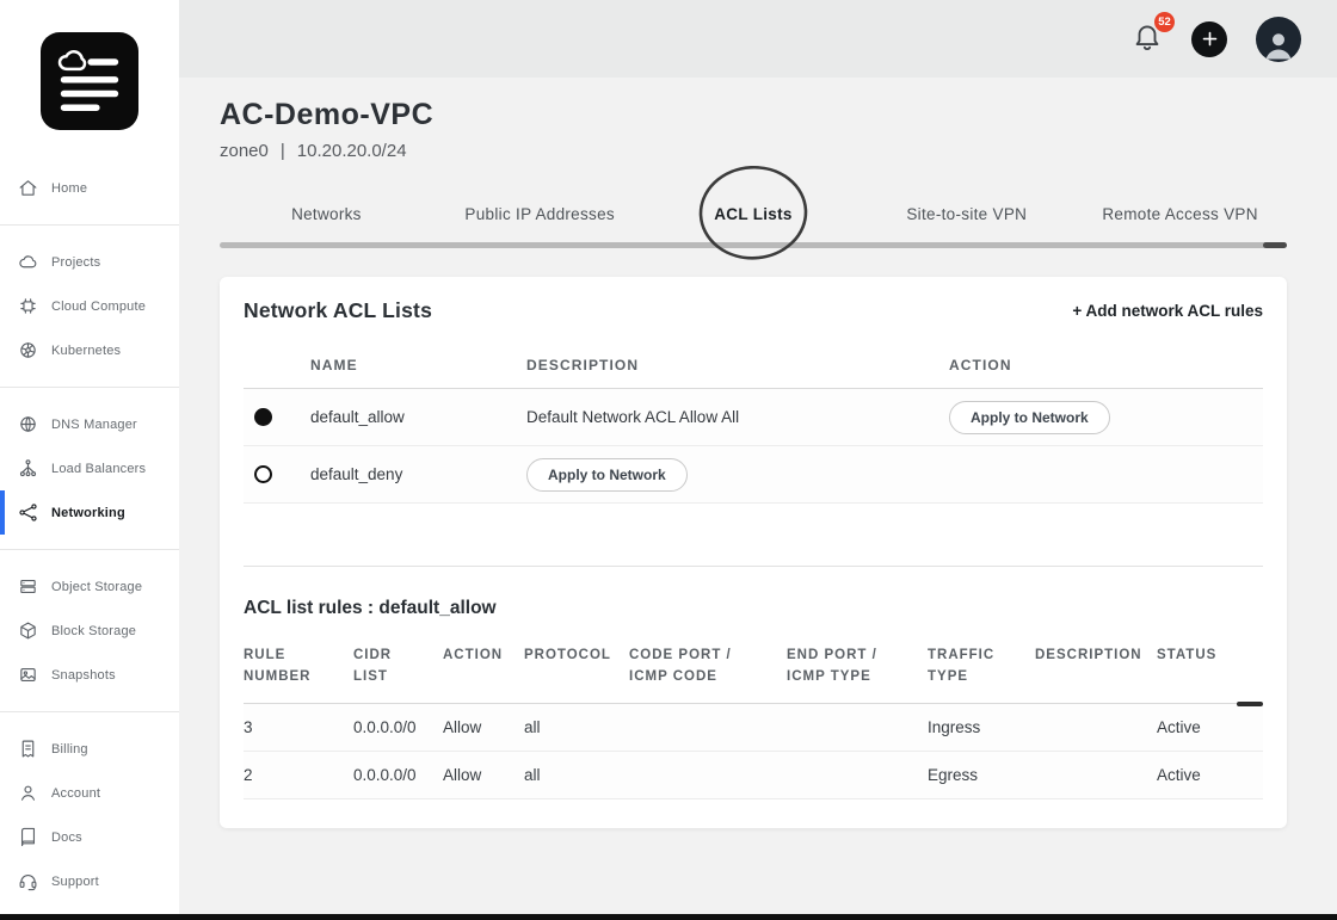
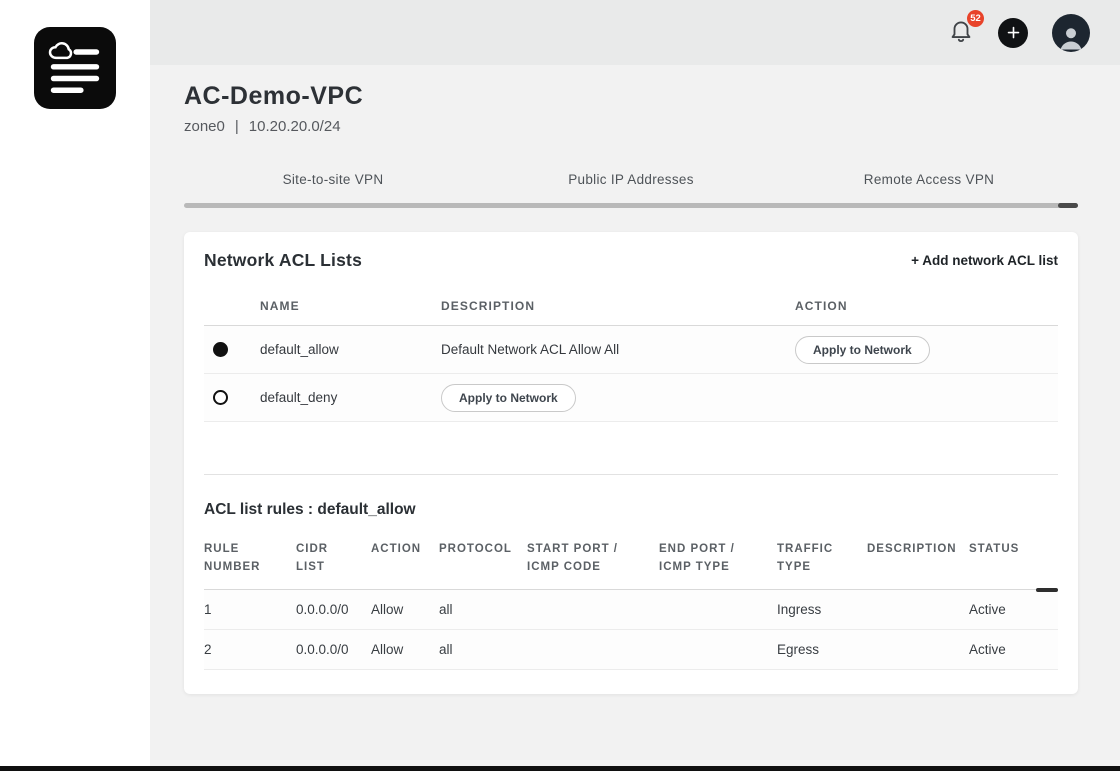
- Home
- Projects
- Cloud Compute
- Kubernetes
- DNS Manager
- Load Balancers
- Networking
- Object Storage
- Block Storage
- Snapshots
- Billing
- Account
- Docs
- Support
  52
  AC-Demo-VPC
  zone0
  |
  10.20.20.0/24
- Networks
- Public IP Addresses
+ Site-to-site VPN
- ACL Lists
- Site-to-site VPN
+ Public IP Addresses
  Remote Access VPN
  Network ACL Lists
- + Add network ACL rules
+ + Add network ACL list
  NAME
  DESCRIPTION
  ACTION
  default_allow
  Default Network ACL Allow All
  Apply to Network
  default_deny
  Apply to Network
  ACL list rules : default_allow
  RULE NUMBER
  CIDR LIST
  ACTION
  PROTOCOL
- CODE PORT / ICMP CODE
+ START PORT / ICMP CODE
  END PORT / ICMP TYPE
  TRAFFIC TYPE
  DESCRIPTION
  STATUS
- 3
+ 1
  0.0.0.0/0
  Allow
  all
  Ingress
  Active
  2
  0.0.0.0/0
  Allow
  all
  Egress
  Active
